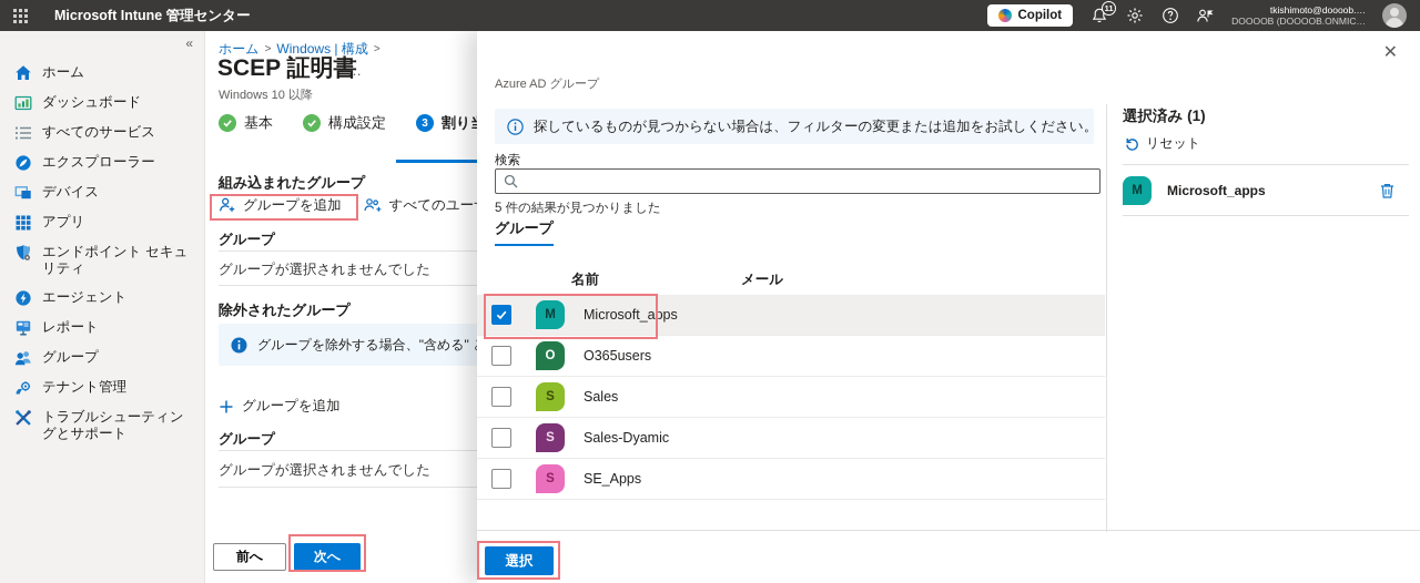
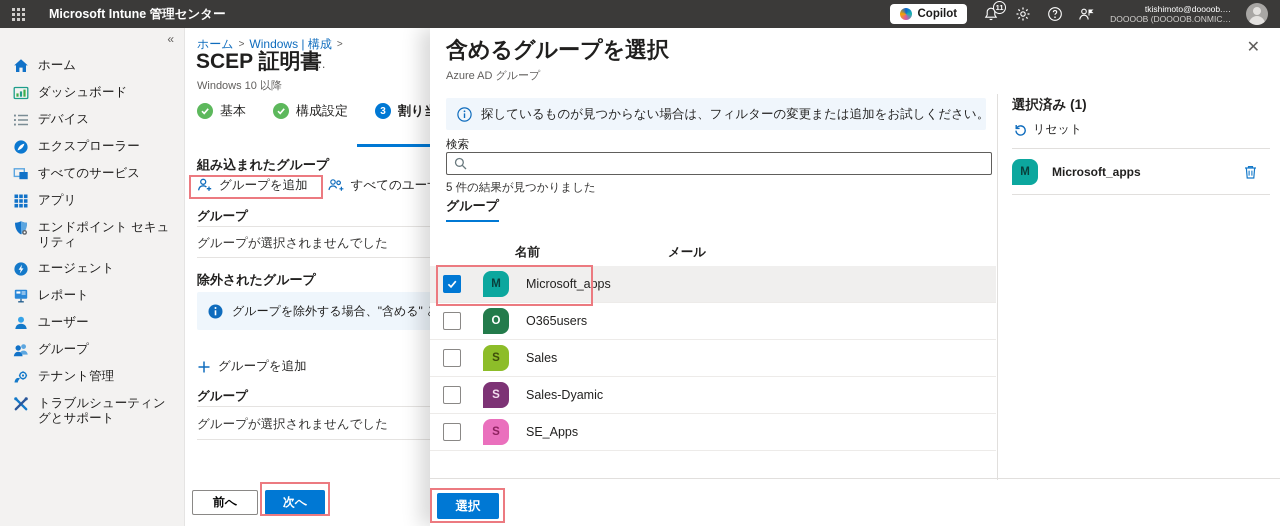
  Microsoft Intune 管理センター
  Copilot
  11
  tkishimoto@doooob.…
  DOOOOB (DOOOOB.ONMIC…
  «
  ホーム
  ダッシュボード
- すべてのサービス
+ デバイス
  エクスプローラー
- デバイス
+ すべてのサービス
  アプリ
  エンドポイント セキュリティ
  エージェント
  レポート
+ ユーザー
  グループ
  テナント管理
  トラブルシューティングとサポート
  ホーム
  >
  Windows | 構成
  >
  SCEP 証明書
  …
  Windows 10 以降
  基本
  構成設定
  3
  組み込まれたグループ
  グループを追加
  グループ
  グループが選択されませんでした
  除外されたグループ
  グループを除外する場合、"含める"
  グループを追加
  グループ
  グループが選択されませんでした
  前へ
  次へ
+ 含めるグループを選択
  Azure AD グループ
  ✕
  探しているものが見つからない場合は、フィルターの変更または追加をお試しください。
  検索
  5 件の結果が見つかりました
  グループ
  名前
  メール
  M
  Microsoft_apps
  O
  O365users
  S
  Sales
  S
  Sales-Dyamic
  S
  SE_Apps
  選択
  選択済み (1)
  リセット
  M
  Microsoft_apps
